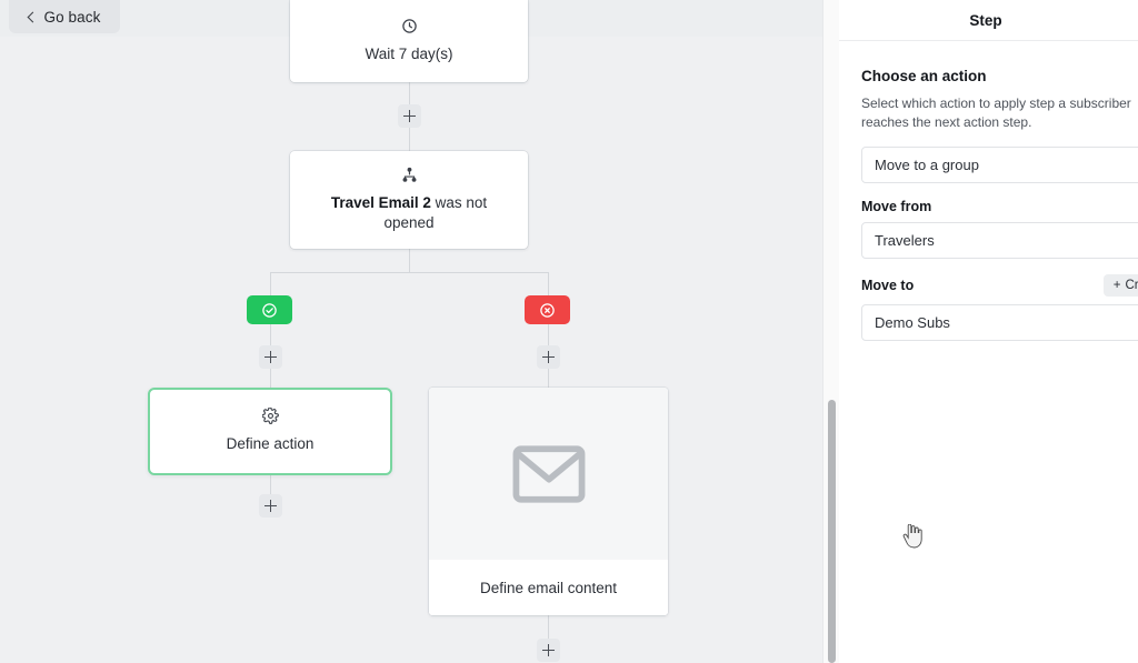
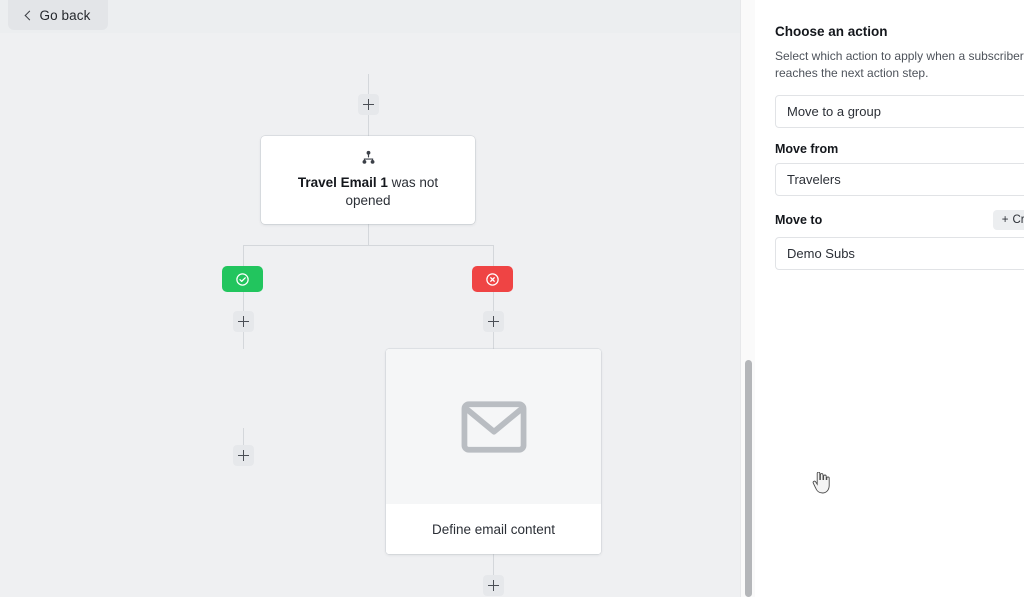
  Go back
- Wait 7 day(s)
- Travel Email 2 was not opened
+ Travel Email 1 was not opened
- Define action
  Define email content
- Step
  Choose an action
- Select which action to apply step a subscriber reaches the next action step.
+ Select which action to apply when a subscriber reaches the next action step.
  Move to a group
  Move from
  Travelers
  Move to
  +
  Demo Subs
